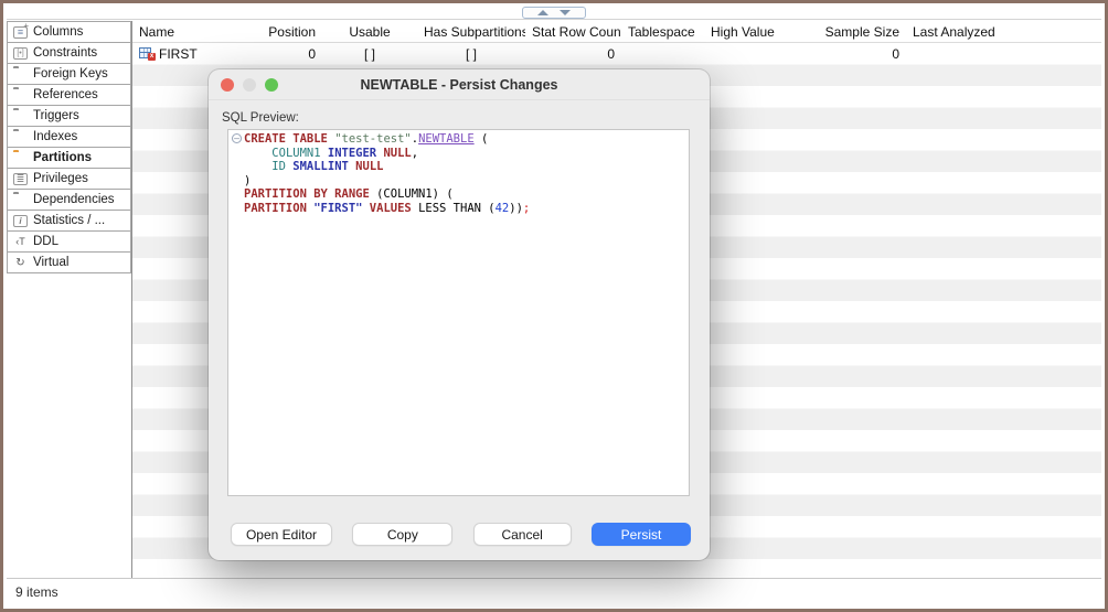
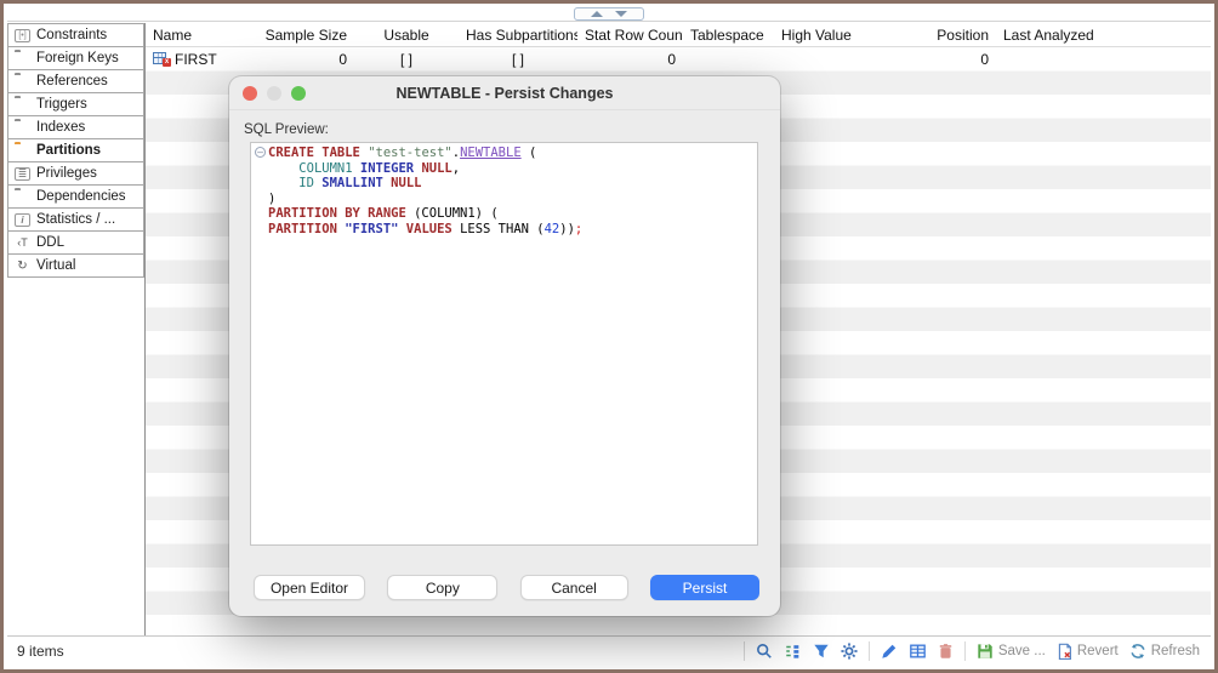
- Columns
  Constraints
  Foreign Keys
  References
  Triggers
  Indexes
  Partitions
  Privileges
  Dependencies
  Statistics / ...
  DDL
  Virtual
  Name
- Position
+ Sample Size
  Usable
  Has Subpartitions
  Stat Row Coun
  Tablespace
  High Value
- Sample Size
+ Position
  Last Analyzed
  FIRST
  0
  [ ]
  [ ]
  0
  0
  9 items
+ Save ...
+ Revert
+ Refresh
  NEWTABLE - Persist Changes
  SQL Preview:
  CREATE TABLE "test-test".NEWTABLE (
  COLUMN1 INTEGER NULL,
  ID SMALLINT NULL
  )
  PARTITION BY RANGE (COLUMN1) (
  PARTITION "FIRST" VALUES LESS THAN (42));
  Open Editor
  Copy
  Cancel
  Persist
